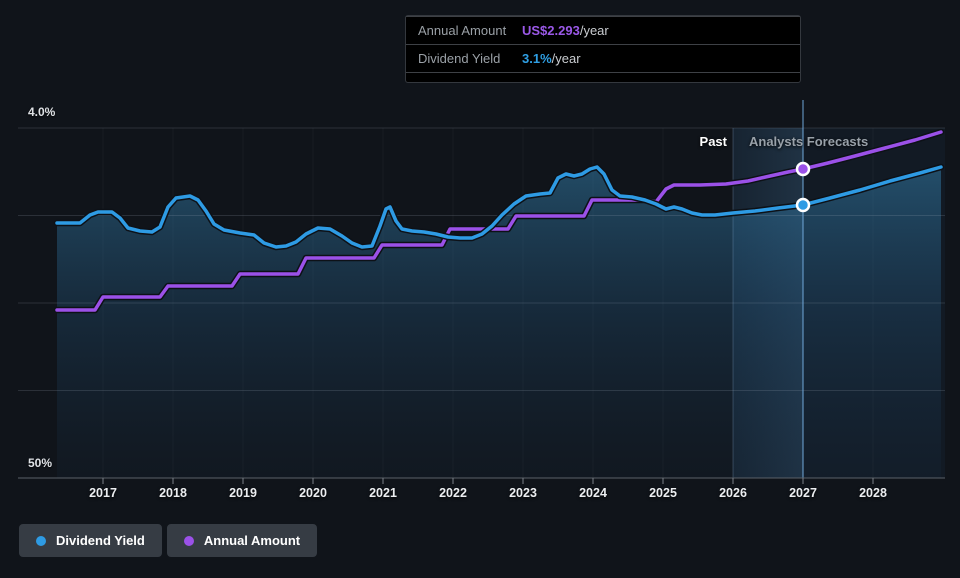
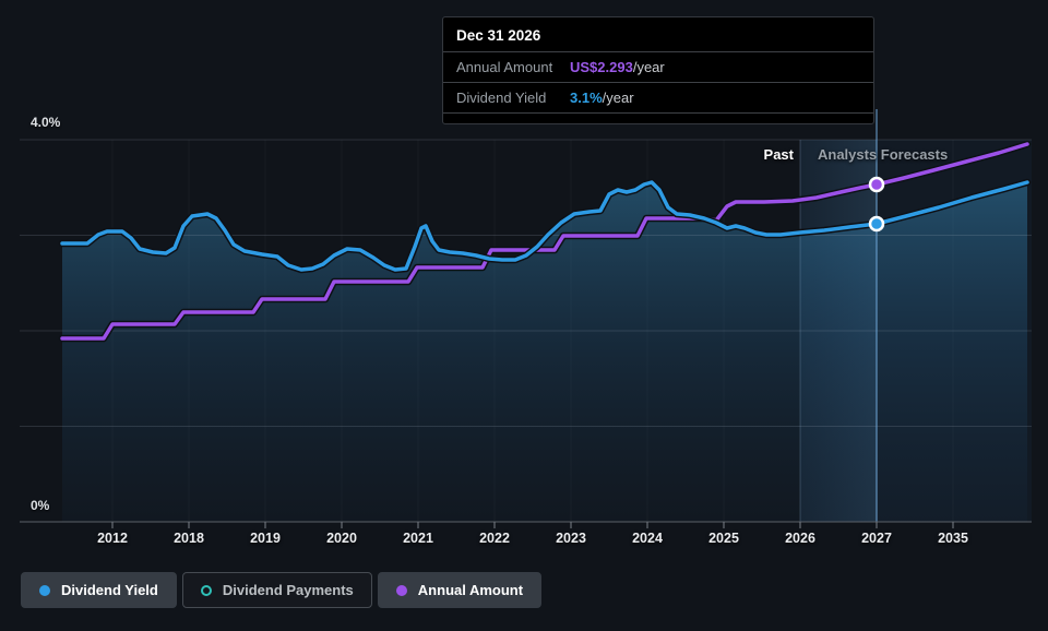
  4.0%
- 50%
+ 0%
- 2017
+ 2012
  2018
  2019
  2020
  2021
  2022
  2023
  2024
  2025
  2026
  2027
- 2028
+ 2035
  Past
  Analysts Forecasts
+ Dec 31 2026
  Annual Amount
  US$2.293
  /year
  Dividend Yield
  3.1%
  /year
  Dividend Yield
+ Dividend Payments
  Annual Amount
